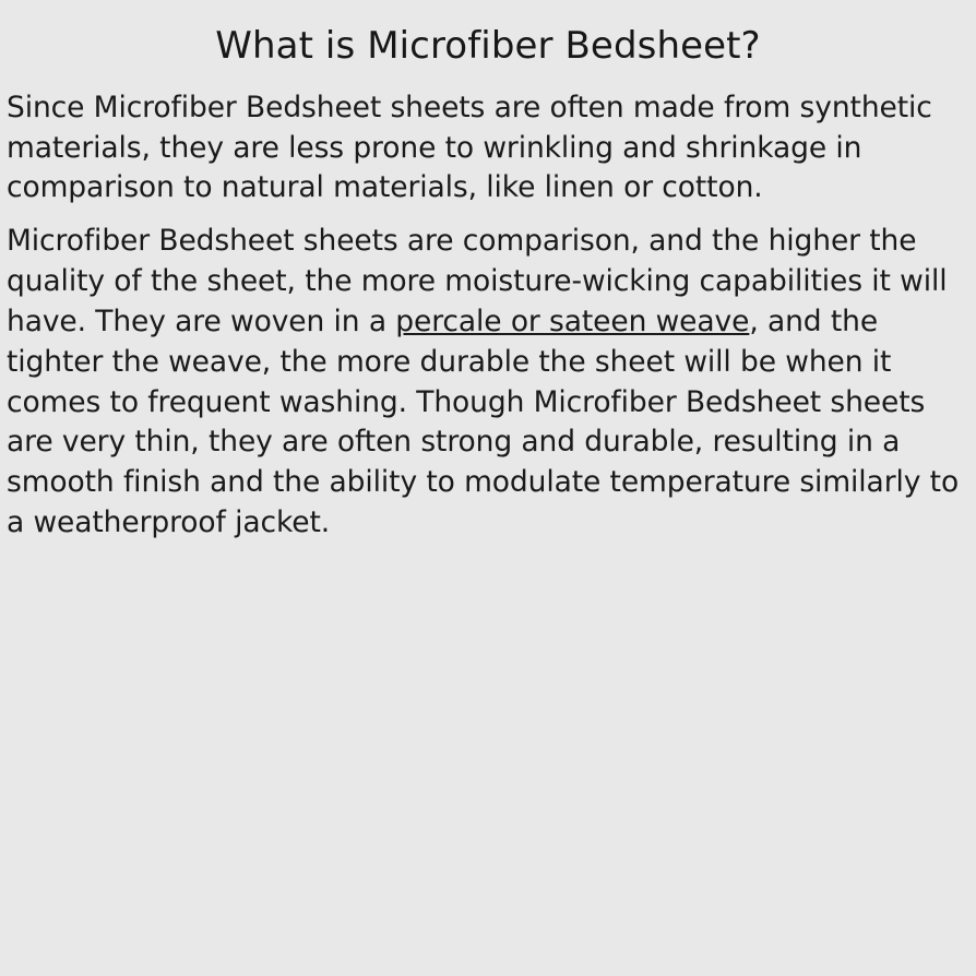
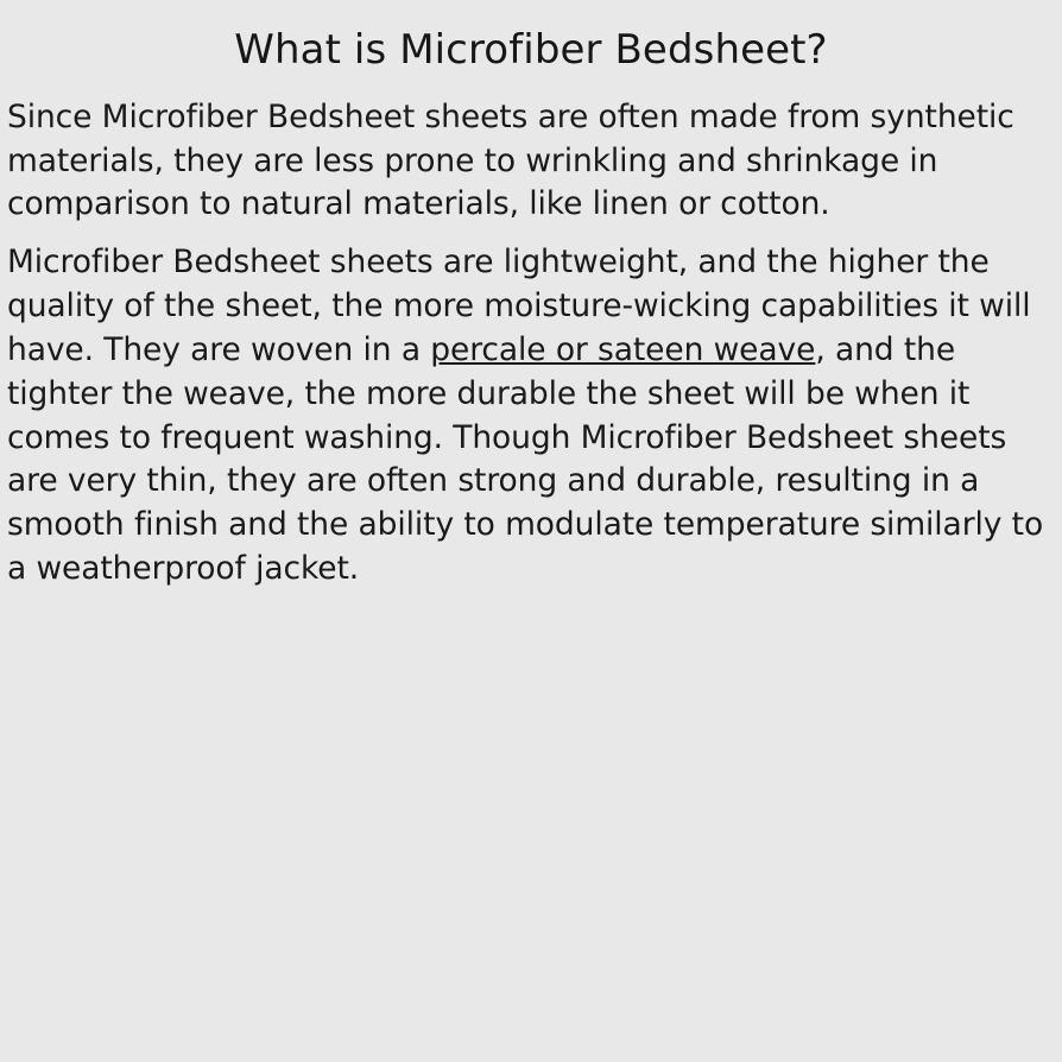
  What is Microfiber Bedsheet?
  Since Microfiber Bedsheet sheets are often made from synthetic materials, they are less prone to wrinkling and shrinkage in comparison to natural materials, like linen or cotton.
- Microfiber Bedsheet sheets are comparison, and the higher the quality of the sheet, the more moisture-wicking capabilities it will have. They are woven in a percale or sateen weave, and the tighter the weave, the more durable the sheet will be when it comes to frequent washing. Though Microfiber Bedsheet sheets are very thin, they are often strong and durable, resulting in a smooth finish and the ability to modulate temperature similarly to a weatherproof jacket.
+ Microfiber Bedsheet sheets are lightweight, and the higher the quality of the sheet, the more moisture-wicking capabilities it will have. They are woven in a percale or sateen weave, and the tighter the weave, the more durable the sheet will be when it comes to frequent washing. Though Microfiber Bedsheet sheets are very thin, they are often strong and durable, resulting in a smooth finish and the ability to modulate temperature similarly to a weatherproof jacket.
